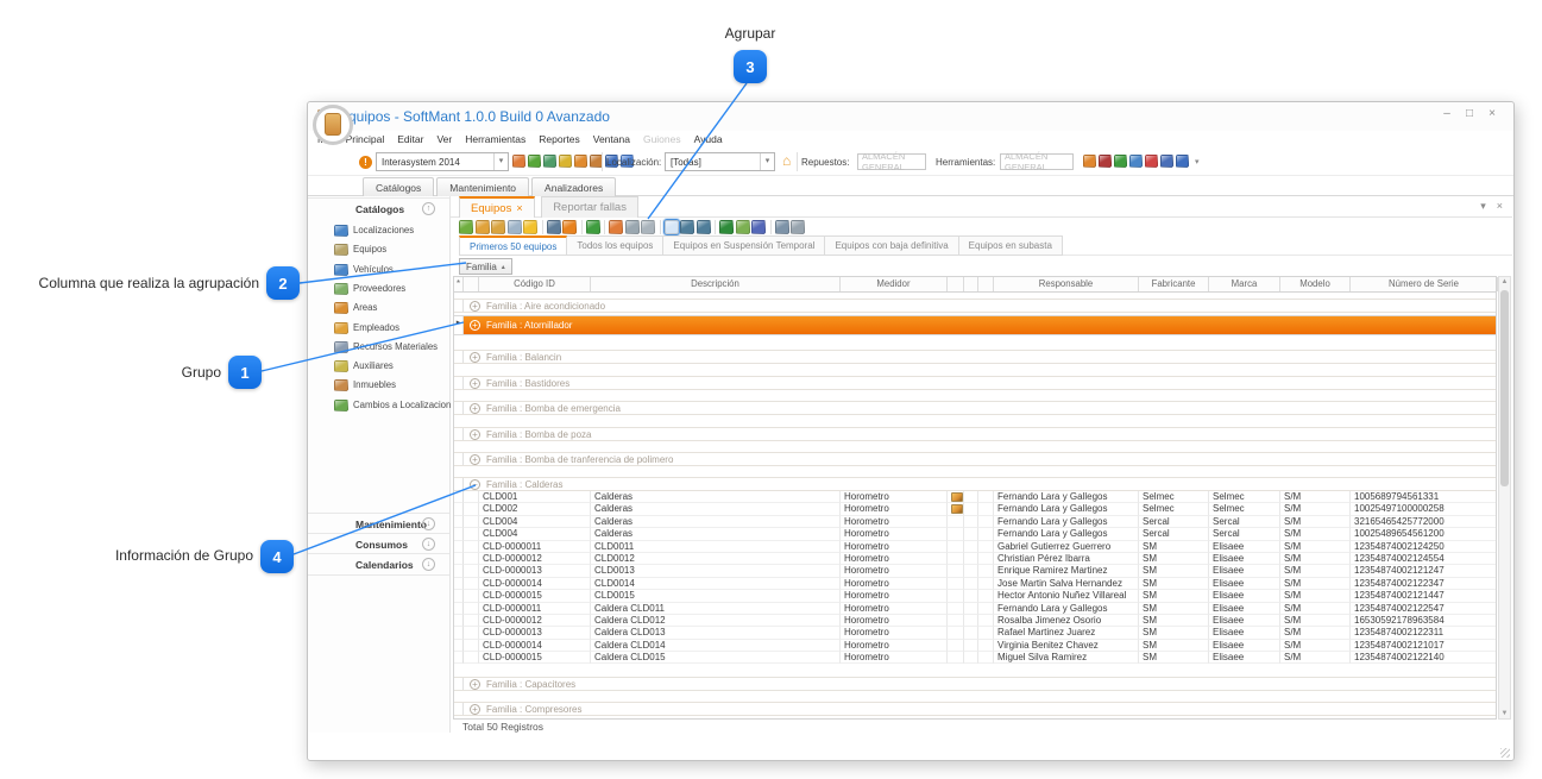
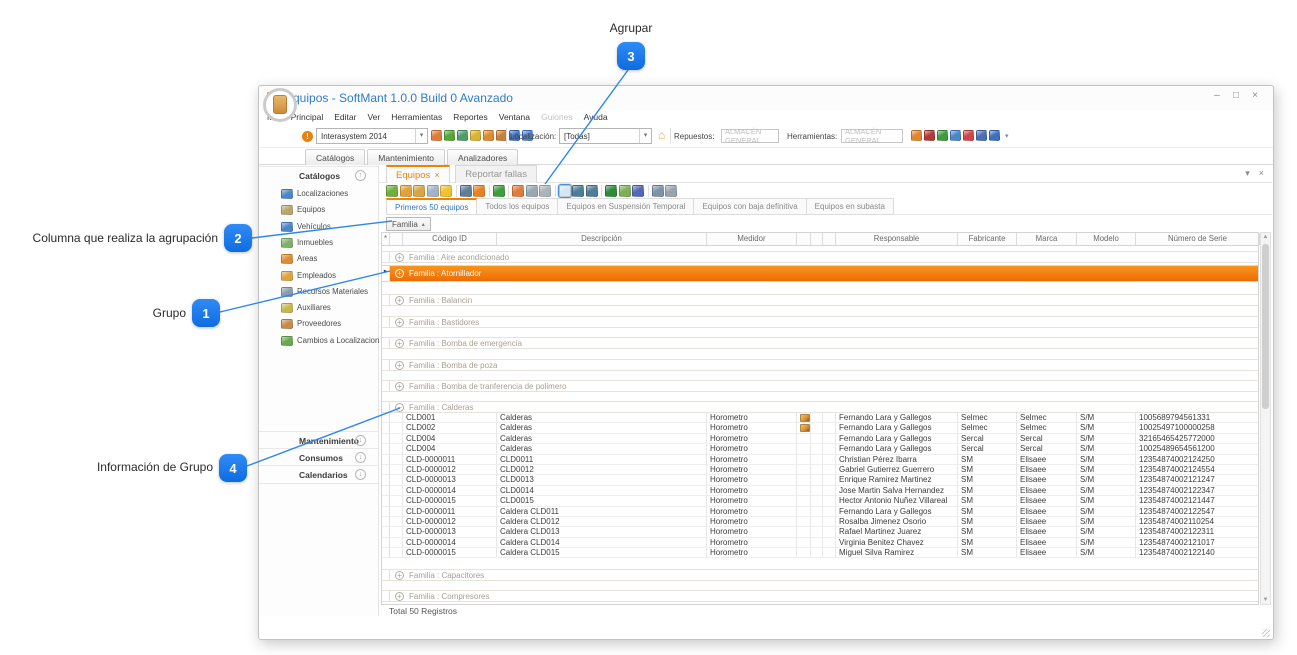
  Grupo
  1
  Columna que realiza la agrupación
  2
  Agrupar
  3
  Información de Grupo
  4
  quipos - SoftMant 1.0.0 Build 0 Avanzado
  –
  □
  ×
  Editar
  Ver
  Herramientas
  Reportes
  Ventana
  Guiones
  Ayuda
  !
  Interasystem 2014
  Localización:
  [Todas]
  ⌂
  Repuestos:
  ALMACÉN GENERAL
  Herramientas:
  ALMACÉN GENERAL
  Catálogos
  Mantenimiento
  Analizadores
  Catálogos
  Localizaciones
  Equipos
  Vehículos
- Proveedores
+ Inmuebles
  Areas
  Empleados
  Rcursos Materiales
  Auxiliares
- Inmuebles
+ Proveedores
  Cambios a Localizacion
  Matenimiento
  Consumos
  Calendarios
  ▾
  ×
  Equipos
  ×
  Reportar fallas
  Primeros 50 equipos
  Todos los equipos
  Equipos en Suspensión Temporal
  Equipos con baja definitiva
  Equipos en subasta
  Familia
  *
  Código ID
  Descripción
  Medidor
  Responsable
  Fabricante
  Marca
  Modelo
  Número de Serie
  +
  Familia : Aire acondicionado
  +
  Familia : Atornillador
  +
  Familia : Balancin
  +
  Familia : Bastidores
  +
  Familia : Bomba de emergencia
  +
  Familia : Bomba de poza
  +
  Familia : Bomba de tranferencia de polimero
  −
  Familia : Calderas
  CLD001
  Calderas
  Horometro
  Fernando Lara y Gallegos
  Selmec
  Selmec
  S/M
  1005689794561331
  CLD002
  Calderas
  Horometro
  Fernando Lara y Gallegos
  Selmec
  Selmec
  S/M
  10025497100000258
  CLD004
  Calderas
  Horometro
  Fernando Lara y Gallegos
  Sercal
  Sercal
  S/M
  32165465425772000
  CLD004
  Calderas
  Horometro
  Fernando Lara y Gallegos
  Sercal
  Sercal
  S/M
  10025489654561200
  CLD-0000011
  CLD0011
  Horometro
- Gabriel Gutierrez Guerrero
+ Christian Pérez Ibarra
  SM
  Elisaee
  S/M
  12354874002124250
  CLD-0000012
  CLD0012
  Horometro
- Christian Pérez Ibarra
+ Gabriel Gutierrez Guerrero
  SM
  Elisaee
  S/M
  12354874002124554
  CLD-0000013
  CLD0013
  Horometro
  Enrique Ramirez Martinez
  SM
  Elisaee
  S/M
  12354874002121247
  CLD-0000014
  CLD0014
  Horometro
  Jose Martin Salva Hernandez
  SM
  Elisaee
  S/M
  12354874002122347
  CLD-0000015
  CLD0015
  Horometro
  Hector Antonio Nuñez Villareal
  SM
  Elisaee
  S/M
  12354874002121447
  CLD-0000011
  Caldera CLD011
  Horometro
  Fernando Lara y Gallegos
  SM
  Elisaee
  S/M
  12354874002122547
  CLD-0000012
  Caldera CLD012
  Horometro
  Rosalba Jimenez Osorio
  SM
  Elisaee
  S/M
- 16530592178963584
+ 12354874002110254
  CLD-0000013
  Caldera CLD013
  Horometro
  Rafael Martinez Juarez
  SM
  Elisaee
  S/M
  12354874002122311
  CLD-0000014
  Caldera CLD014
  Horometro
  Virginia Benitez Chavez
  SM
  Elisaee
  S/M
  12354874002121017
  CLD-0000015
  Caldera CLD015
  Horometro
  Miguel Silva Ramirez
  SM
  Elisaee
  S/M
  12354874002122140
  +
  Familia : Capacitores
  +
  Familia : Compresores
  Total 50 Registros
